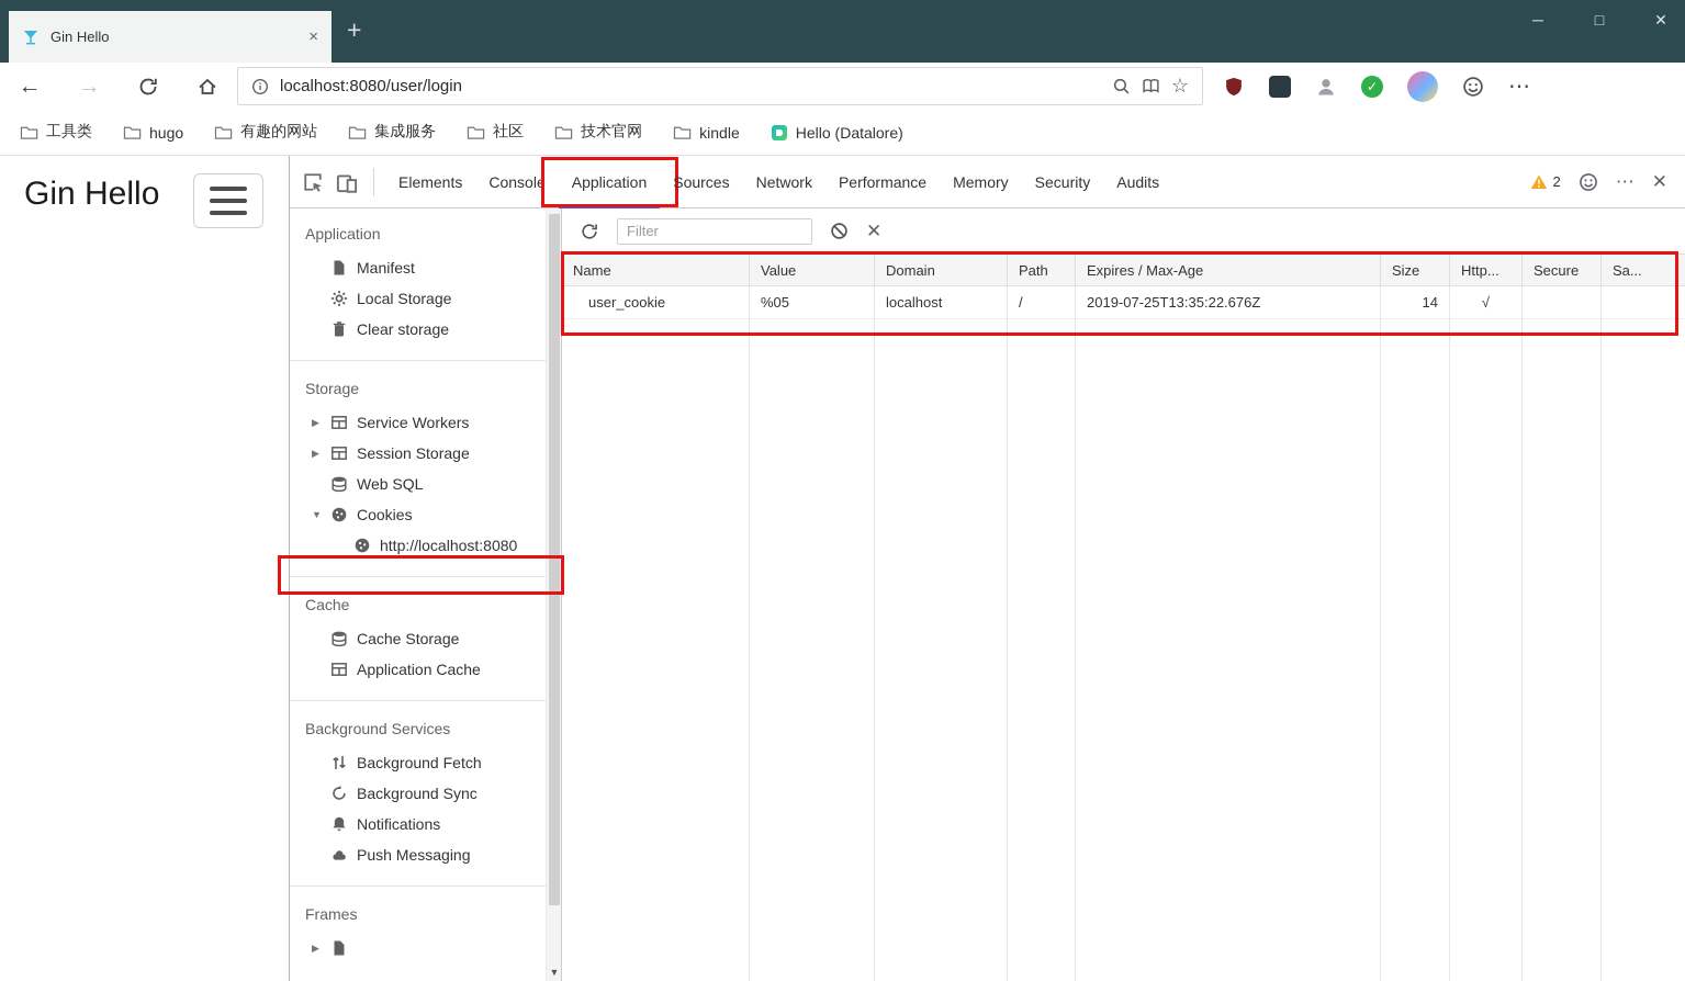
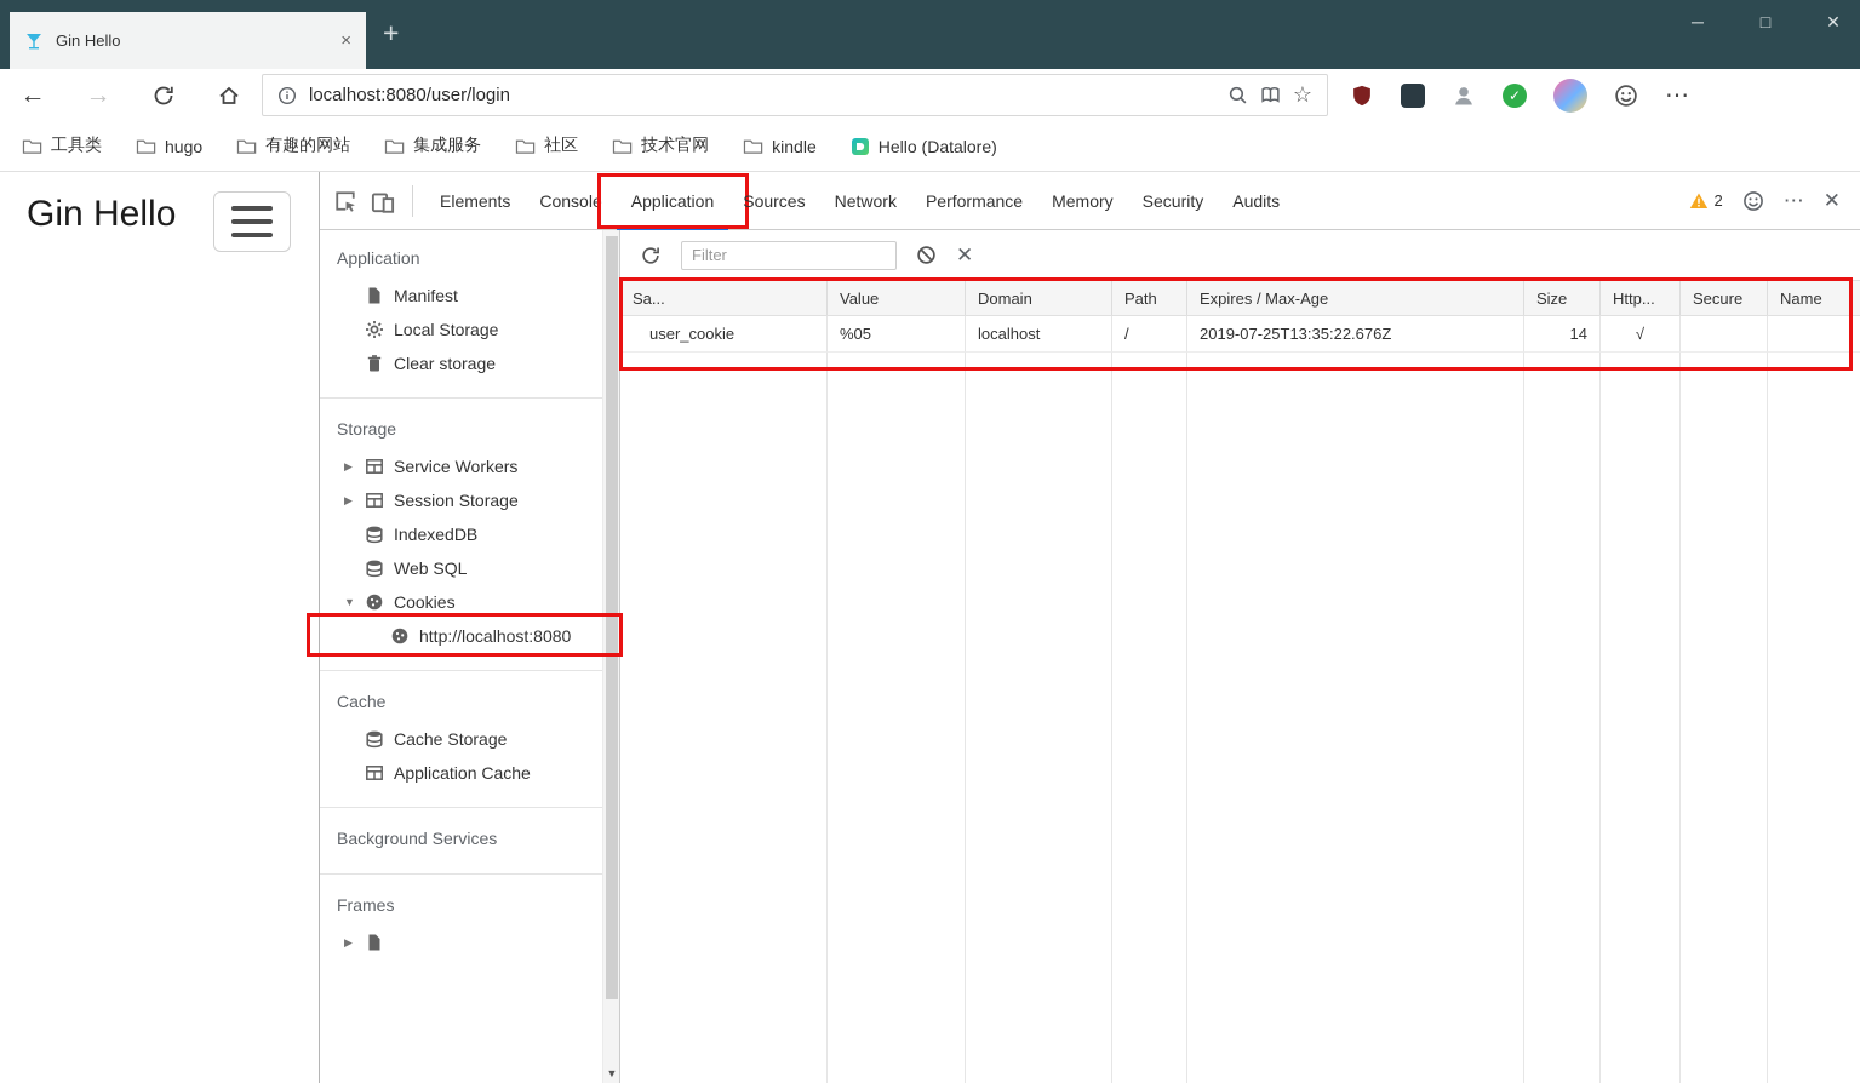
  Gin Hello
  ×
  +
  ─
  □
  ✕
  ←
  →
  localhost:8080/user/login
  ☆
  ✓
  ⋯
  工具类
  hugo
  有趣的网站
  集成服务
  社区
  技术官网
  kindle
  Hello (Datalore)
  Gin Hello
  Elements
  Console
  Application
  Sources
  Network
  Performance
  Memory
  Security
  Audits
  2
  ⋯
  ✕
  Application
  Manifest
  Local Storage
  Clear storage
  Storage
  ▶
  Service Workers
  ▶
  Session Storage
+ IndexedDB
  Web SQL
  ▼
  Cookies
  http://localhost:8080
  Cache
  Cache Storage
  Application Cache
  Background Services
- Background Fetch
- Background Sync
- Notifications
- Push Messaging
  Frames
  ▶
  ▼
  Filter
  ✕
- Name
+ Sa...
  Value
  Domain
  Path
  Expires / Max-Age
  Size
  Http...
  Secure
- Sa...
+ Name
  user_cookie
  %05
  localhost
  /
  2019-07-25T13:35:22.676Z
  14
  √
